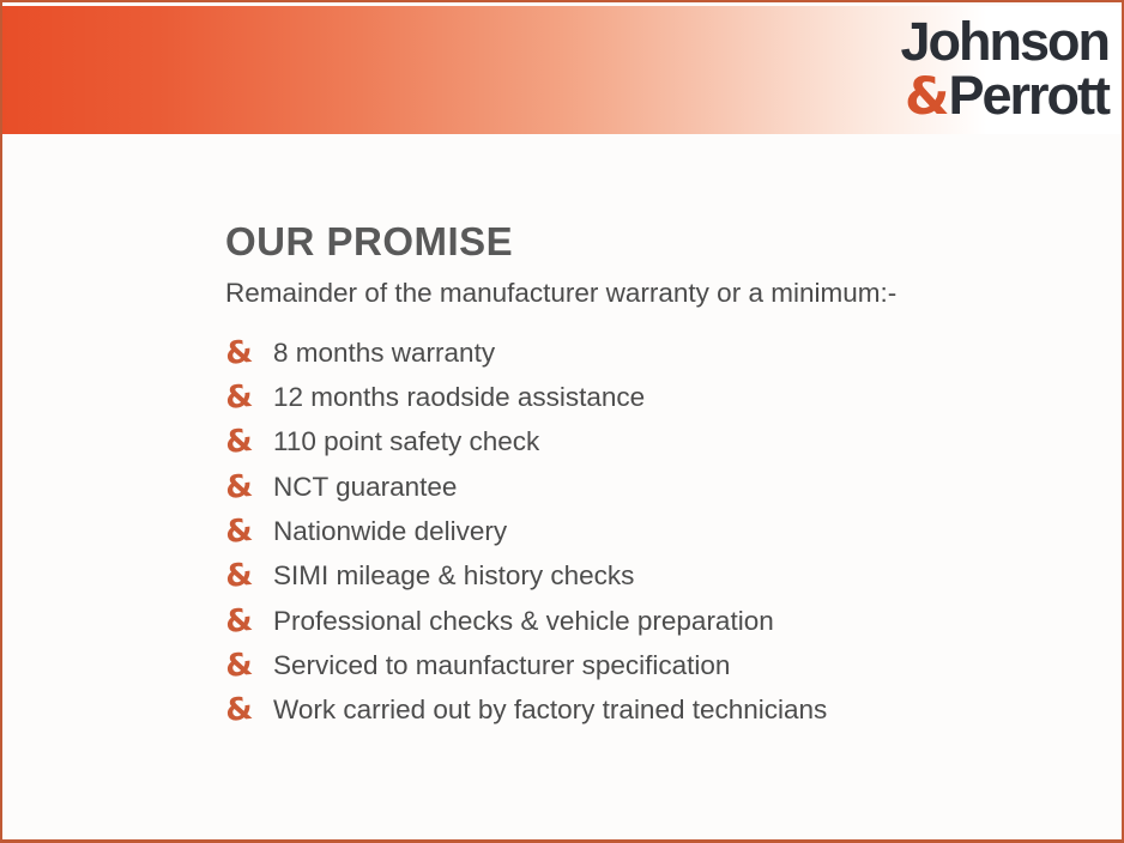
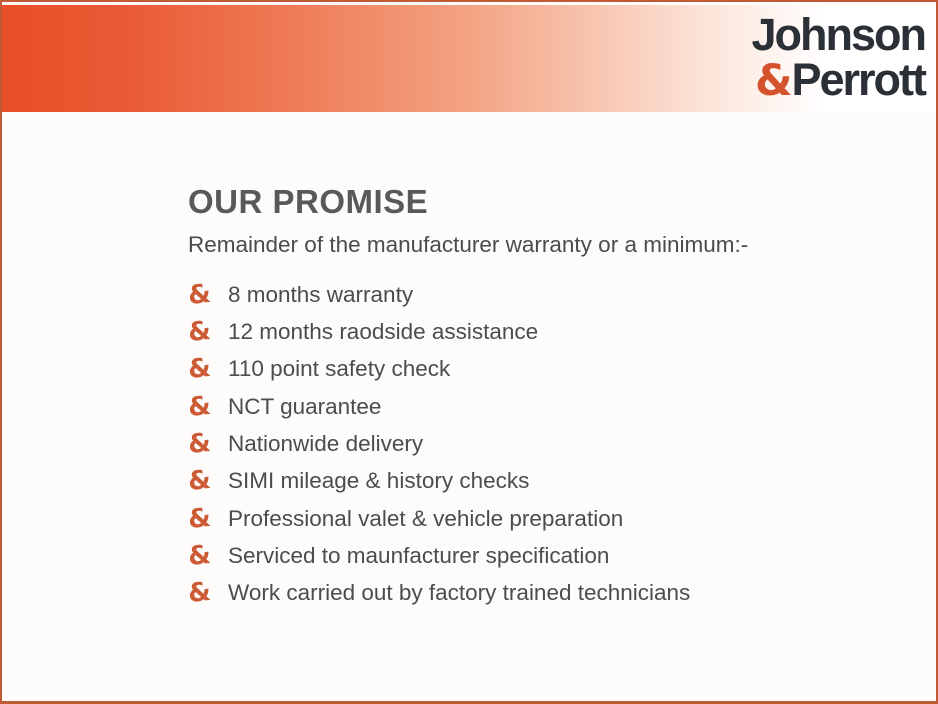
  Johnson
  &Perrott
  OUR PROMISE
  Remainder of the manufacturer warranty or a minimum:-
  8 months warranty
  12 months raodside assistance
  110 point safety check
  NCT guarantee
  Nationwide delivery
  SIMI mileage & history checks
- Professional checks & vehicle preparation
+ Professional valet & vehicle preparation
  Serviced to maunfacturer specification
  Work carried out by factory trained technicians
